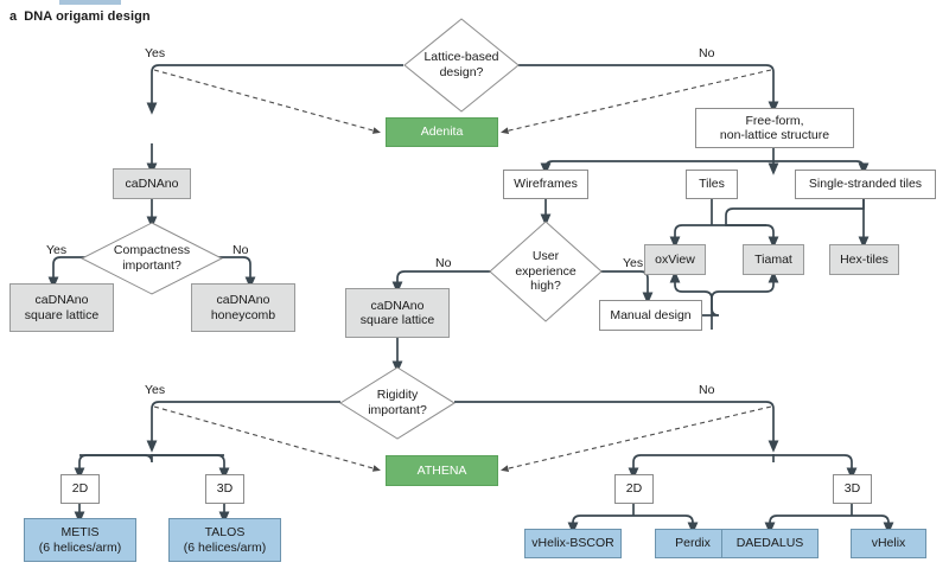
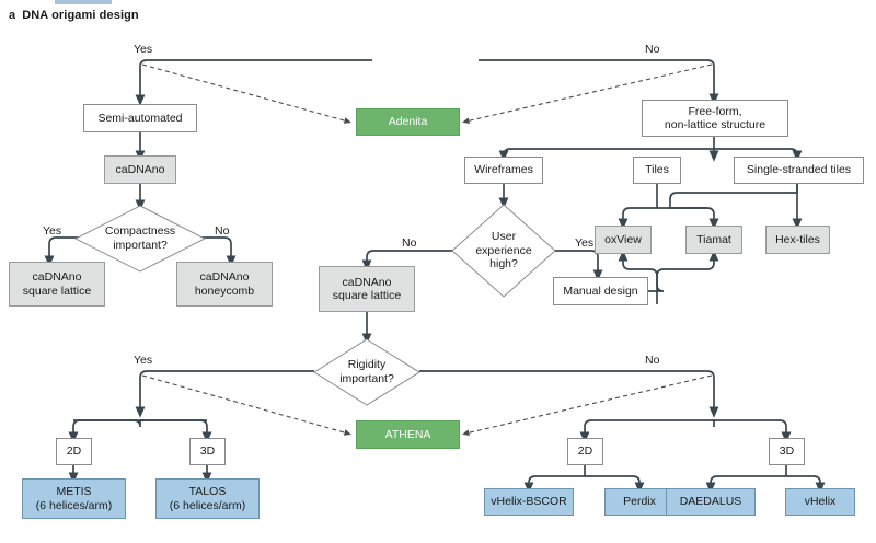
  a DNA origami design
- Lattice-based
- design?
  Compactness
  important?
  User
  experience
  high?
  Rigidity
  important?
+ Semi-automated
  caDNAno
  Adenita
  Free-form,
  non-lattice structure
  caDNAno
  square lattice
  caDNAno
  honeycomb
  Wireframes
  Tiles
  Single-stranded tiles
  oxView
  Tiamat
  Hex-tiles
  Manual design
  caDNAno
  square lattice
  ATHENA
  2D
  3D
  METIS
  (6 helices/arm)
  TALOS
  (6 helices/arm)
  2D
  3D
  vHelix-BSCOR
  Perdix
  DAEDALUS
  vHelix
  Yes
  No
  Yes
  No
  No
  Yes
  Yes
  No
